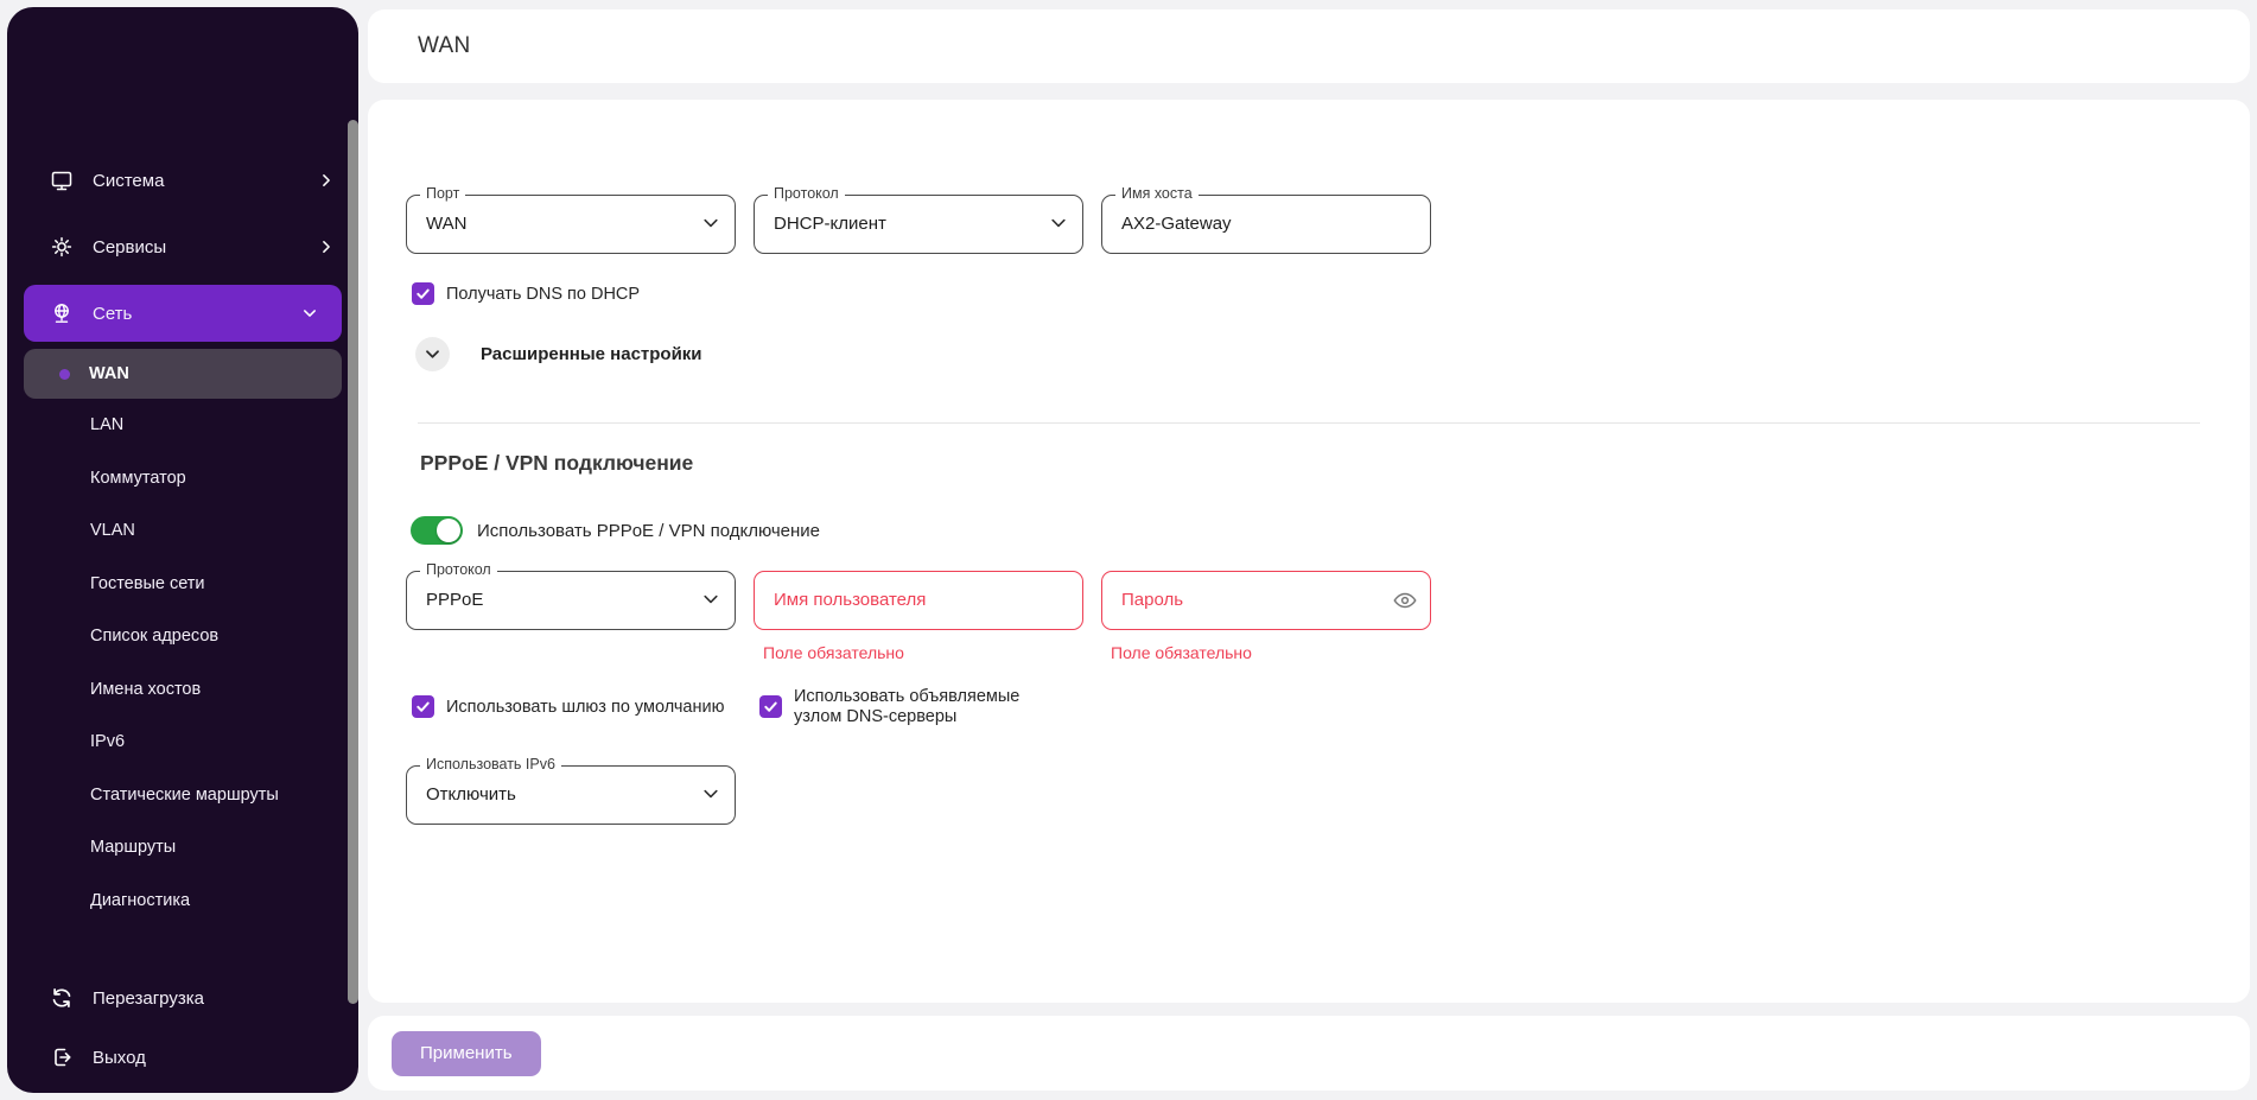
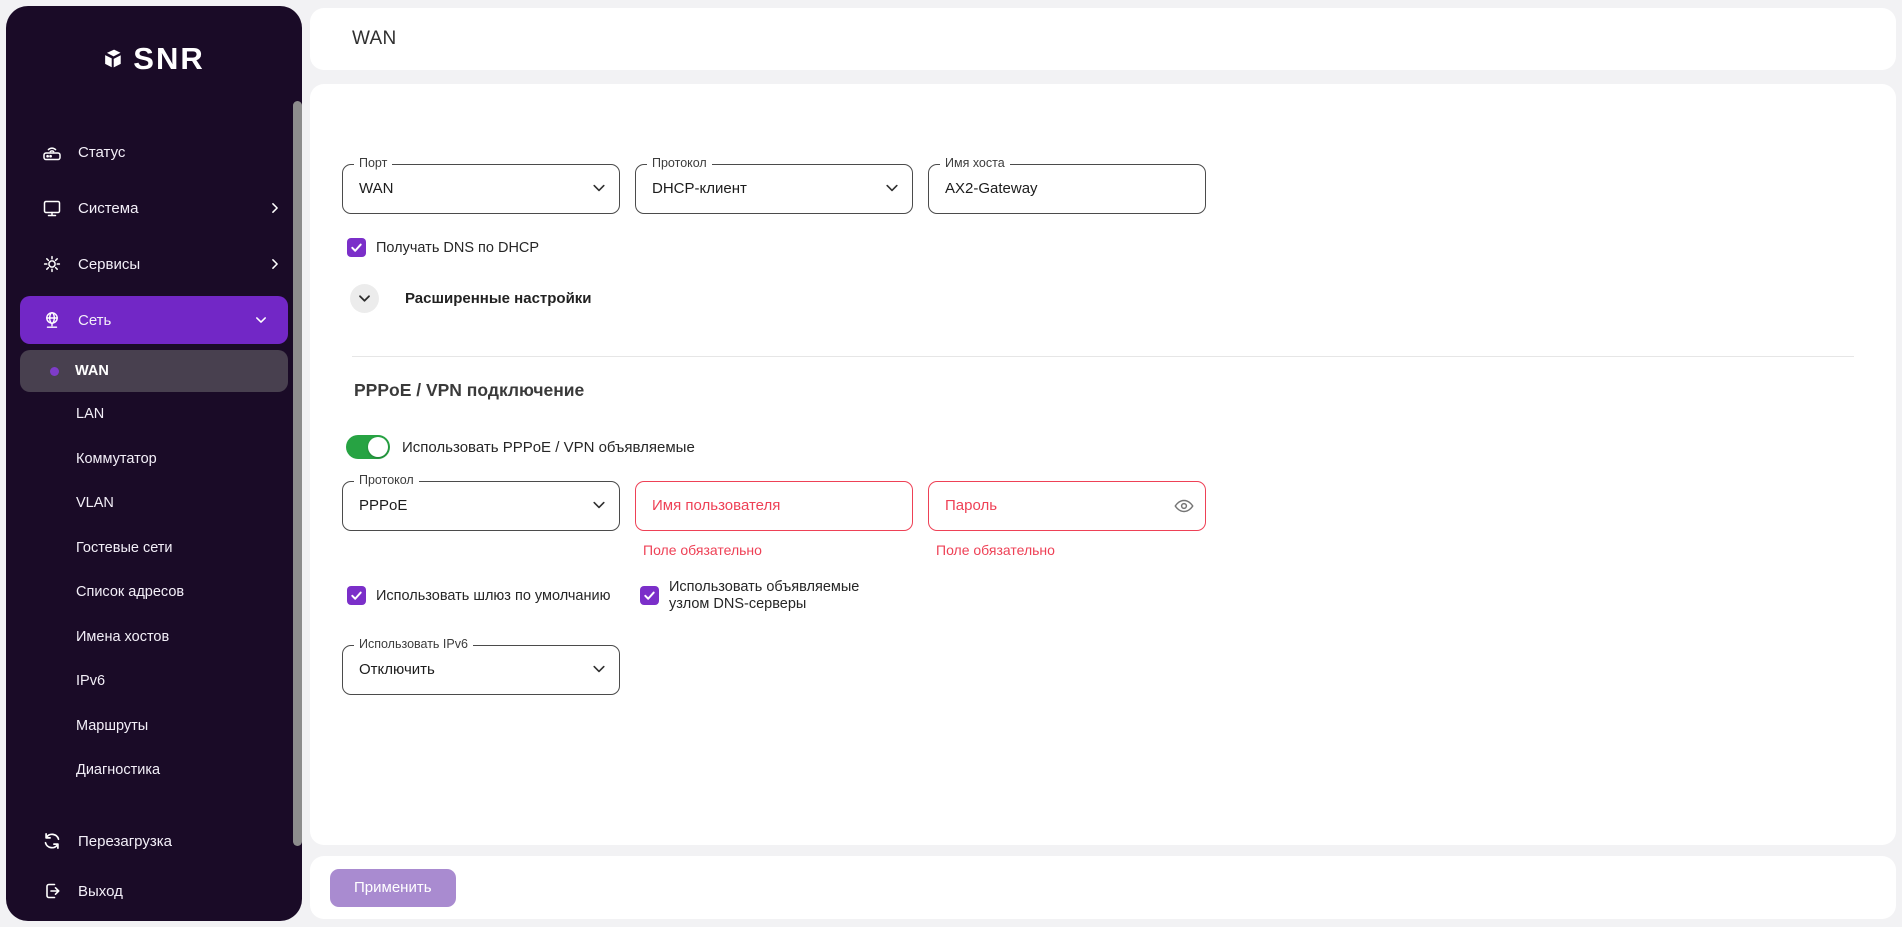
+ SNR
+ Статус
  Система
  Сервисы
  Сеть
  WAN
  LAN
  Коммутатор
  VLAN
  Гостевые сети
  Список адресов
  Имена хостов
  IPv6
- Статические маршруты
  Маршруты
  Диагностика
  Перезагрузка
  Выход
  WAN
  Порт
  WAN
  Протокол
  DHCP-клиент
  Имя хоста
  AX2-Gateway
  Получать DNS по DHCP
  Расширенные настройки
  PPPoE / VPN подключение
- Использовать PPPoE / VPN подключение
+ Использовать PPPoE / VPN объявляемые
  Протокол
  PPPoE
  Имя пользователя
  Пароль
  Поле обязательно
  Поле обязательно
  Использовать шлюз по умолчанию
  Использовать объявляемые узлом DNS-серверы
  Использовать IPv6
  Отключить
  Применить
